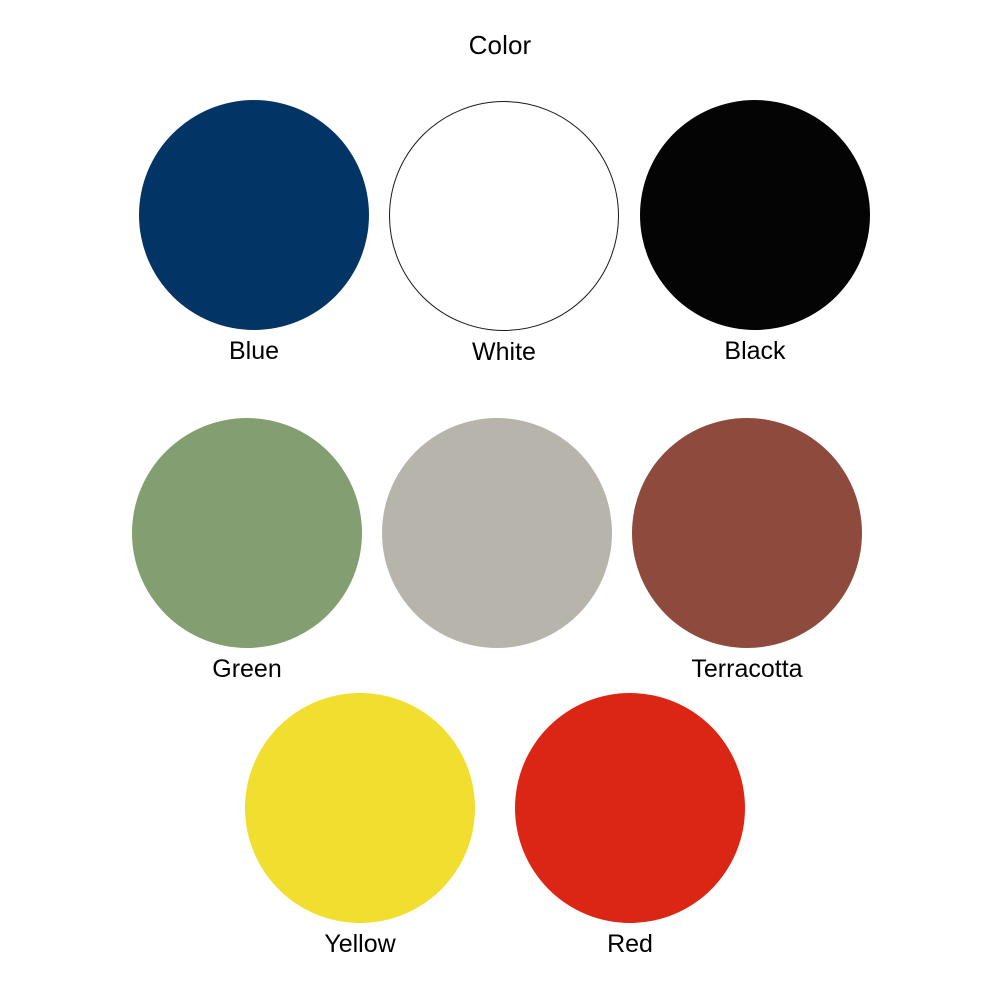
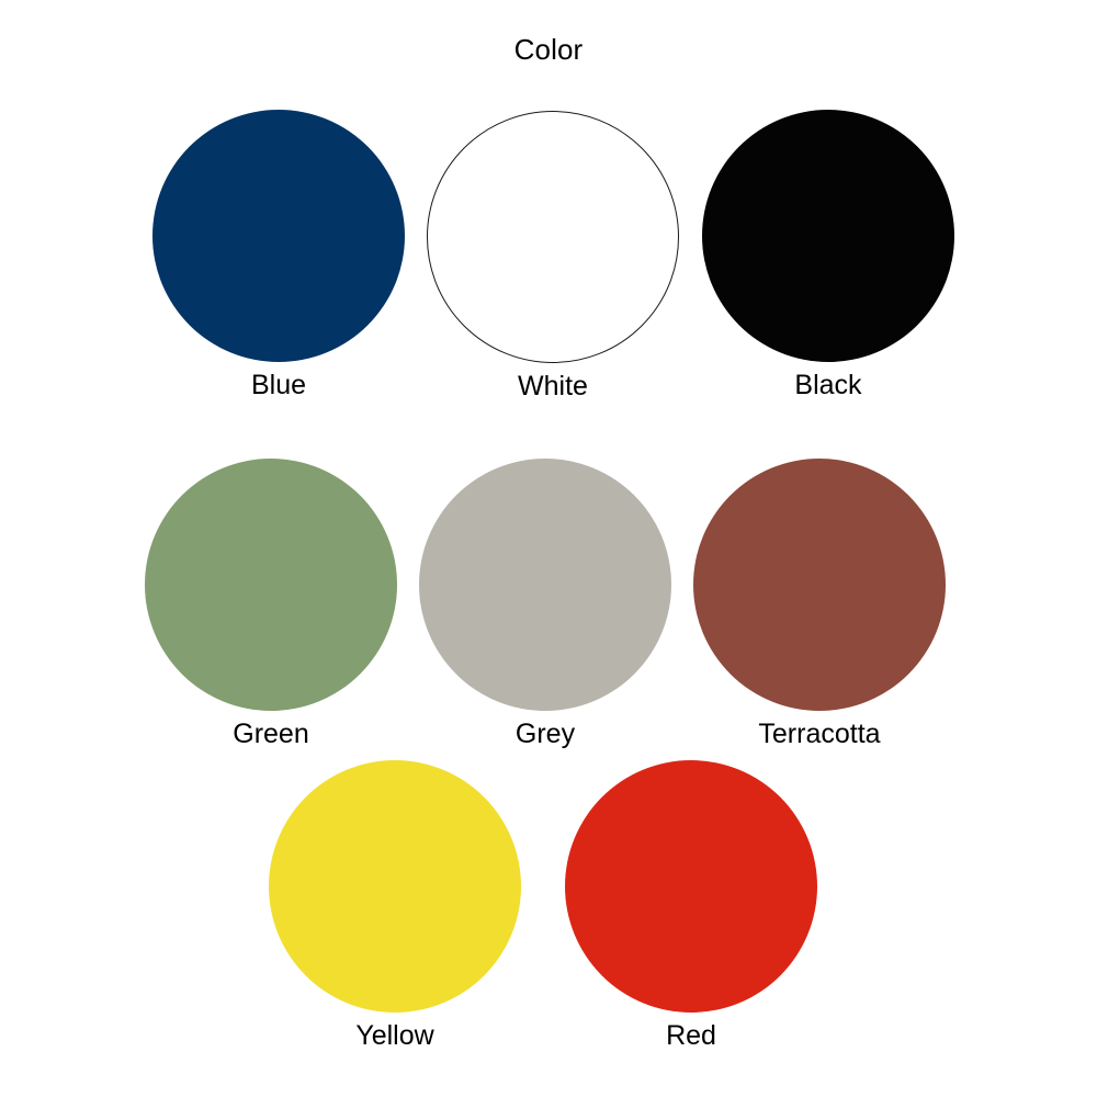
  Color
  Blue
  White
  Black
  Green
+ Grey
  Terracotta
  Yellow
  Red
